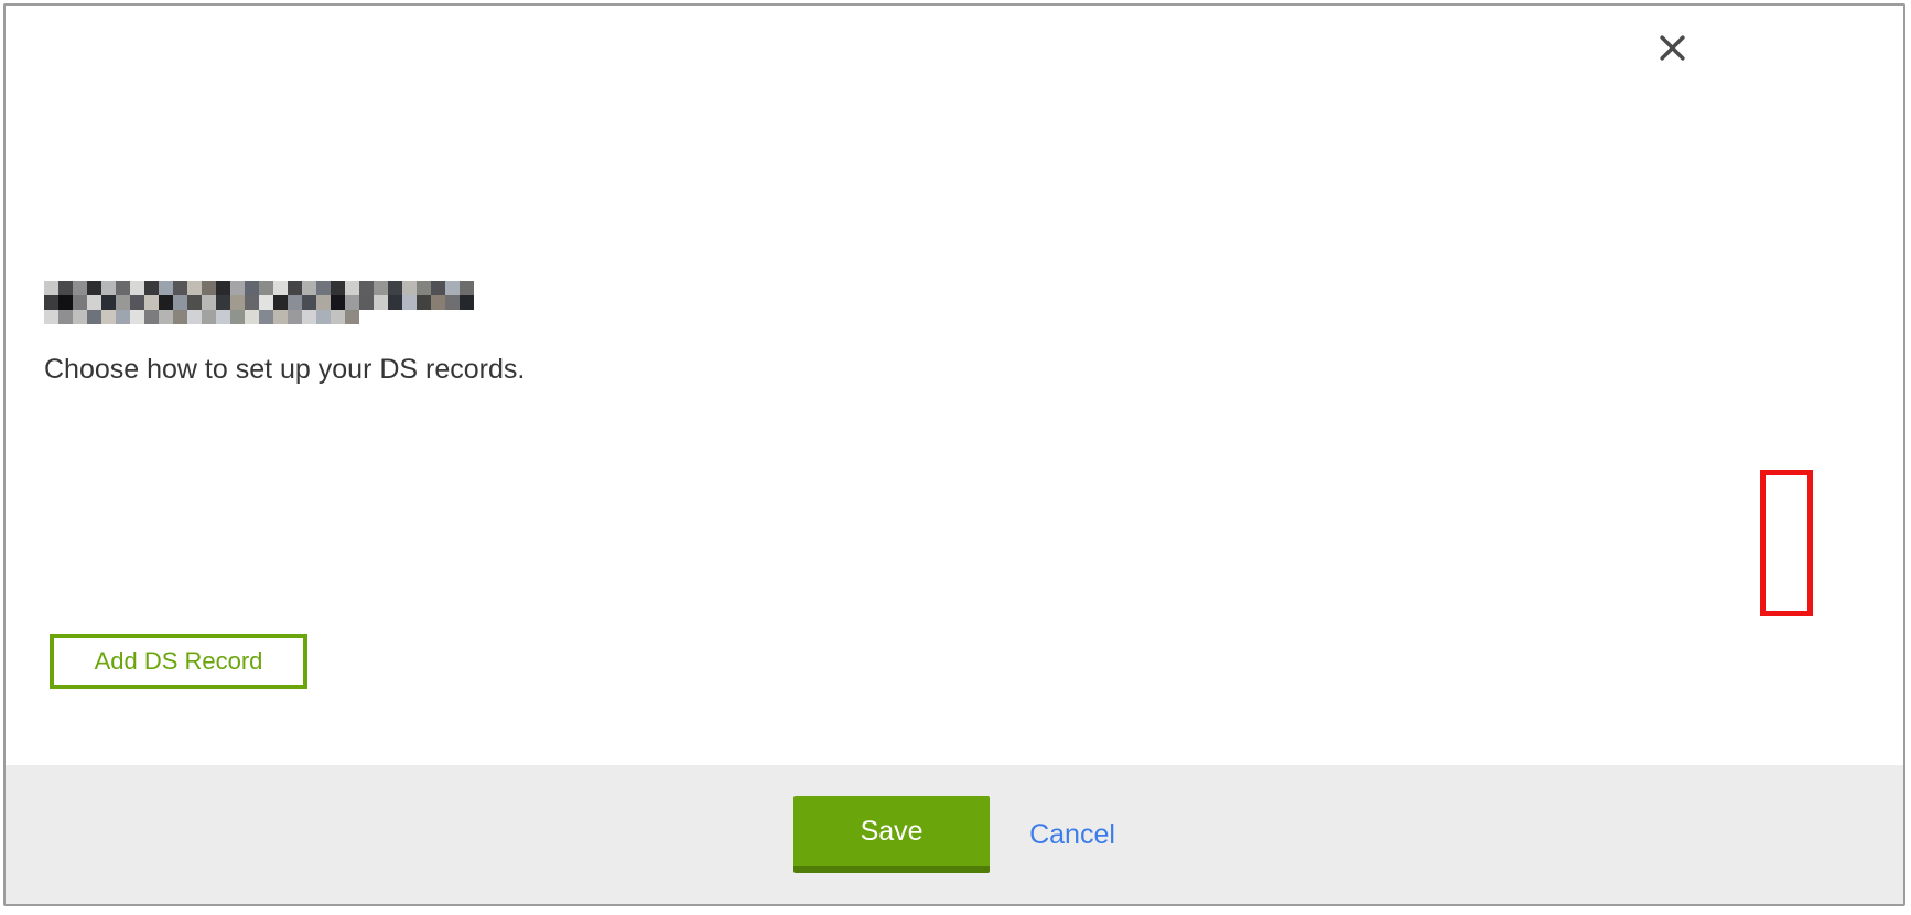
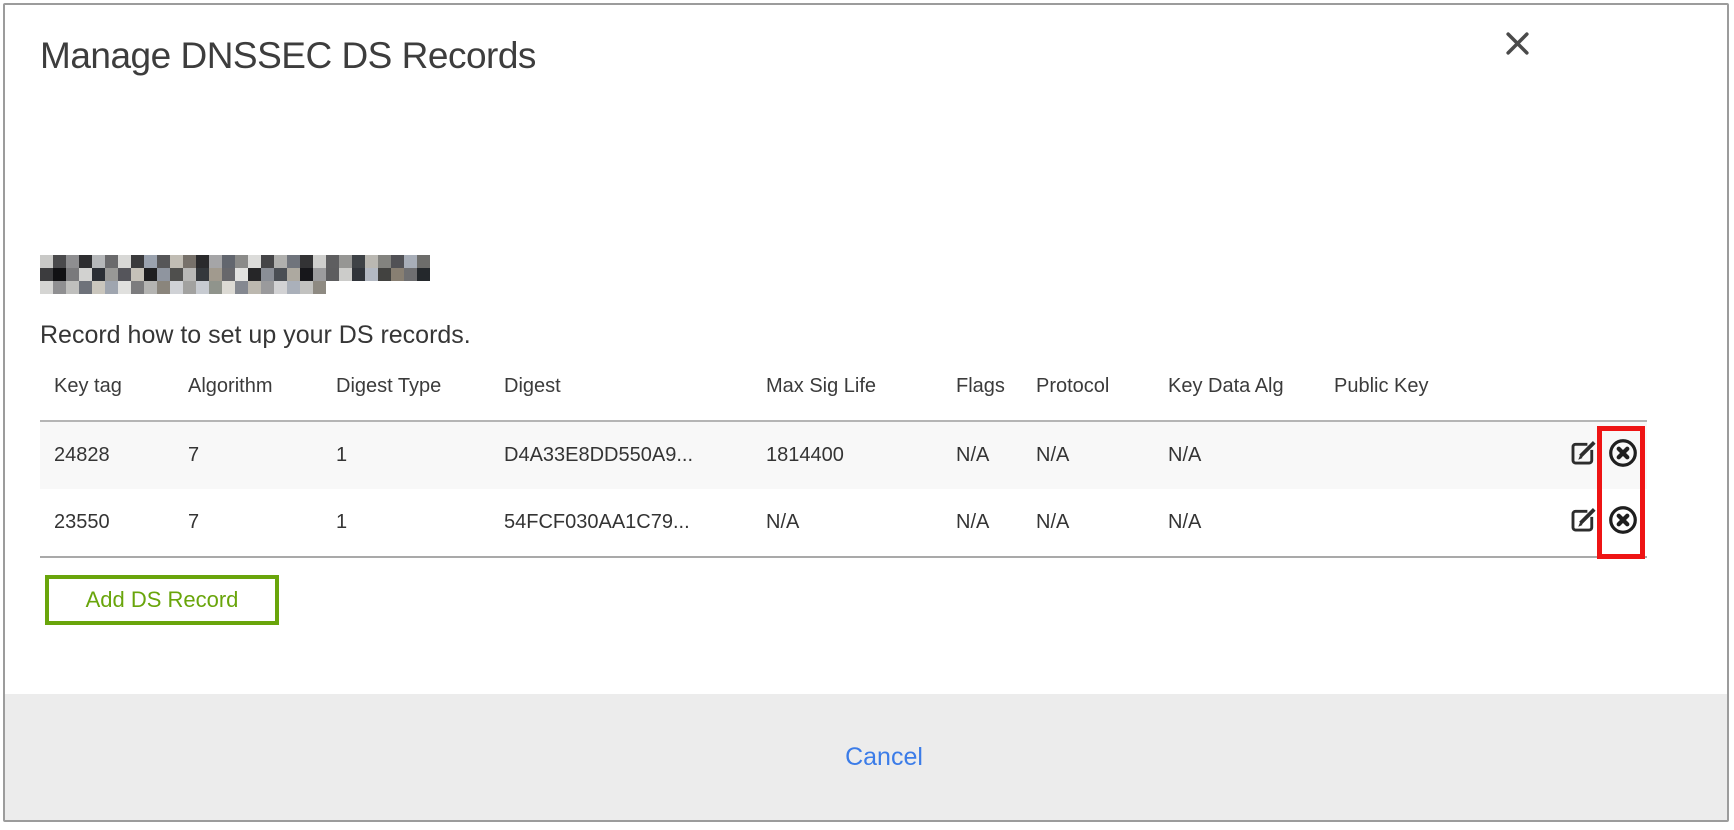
+ Manage DNSSEC DS Records
- Choose how to set up your DS records.
+ Record how to set up your DS records.
+ Key tag	Algorithm	Digest Type	Digest	Max Sig Life	Flags	Protocol	Key Data Alg	Public Key
+ 24828	7	1	D4A33E8DD550A9...	1814400	N/A	N/A	N/A
+ 23550	7	1	54FCF030AA1C79...	N/A	N/A	N/A	N/A
  Add DS Record
- Save
  Cancel
